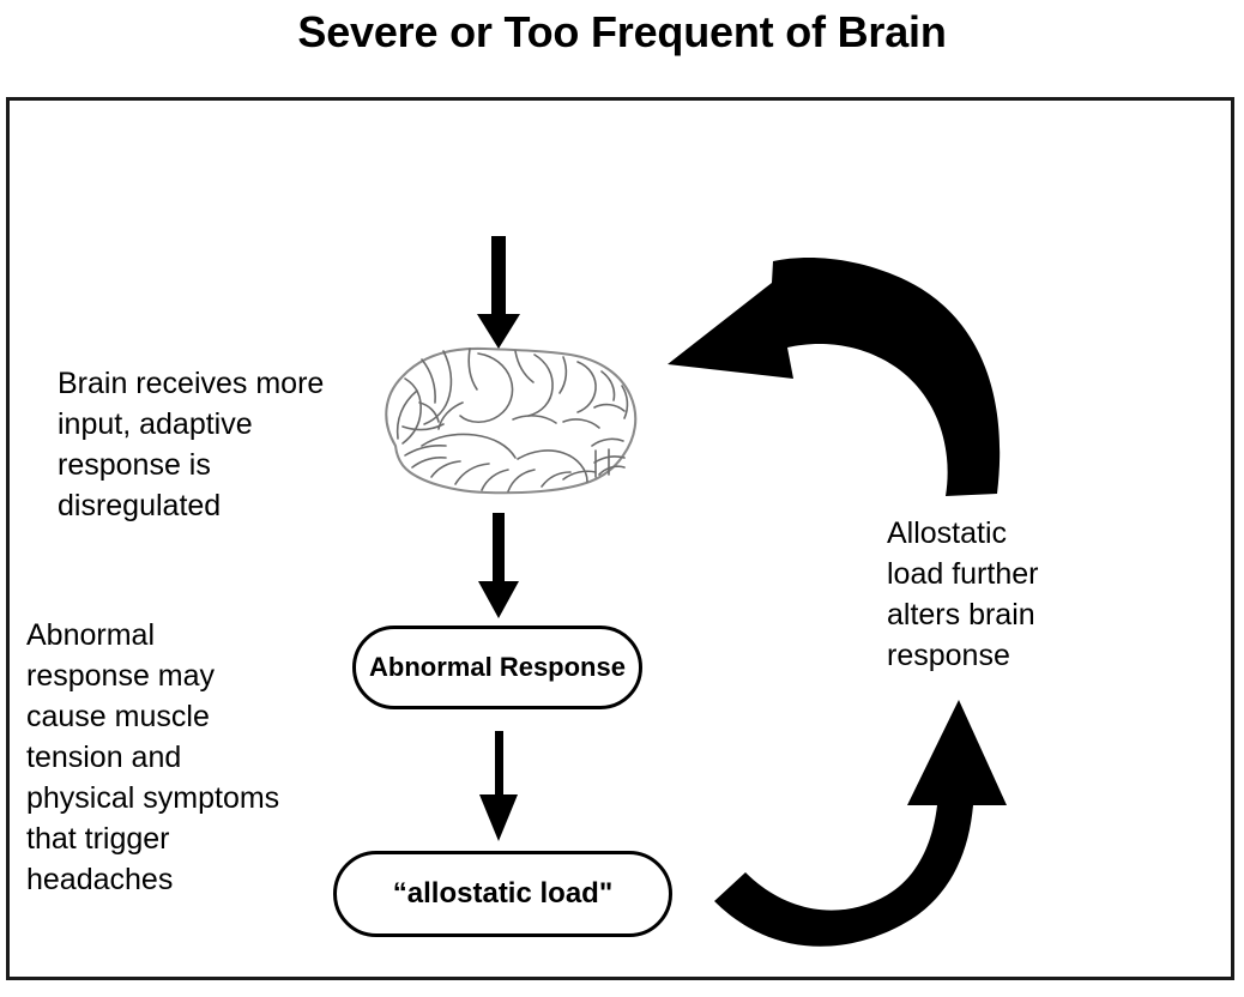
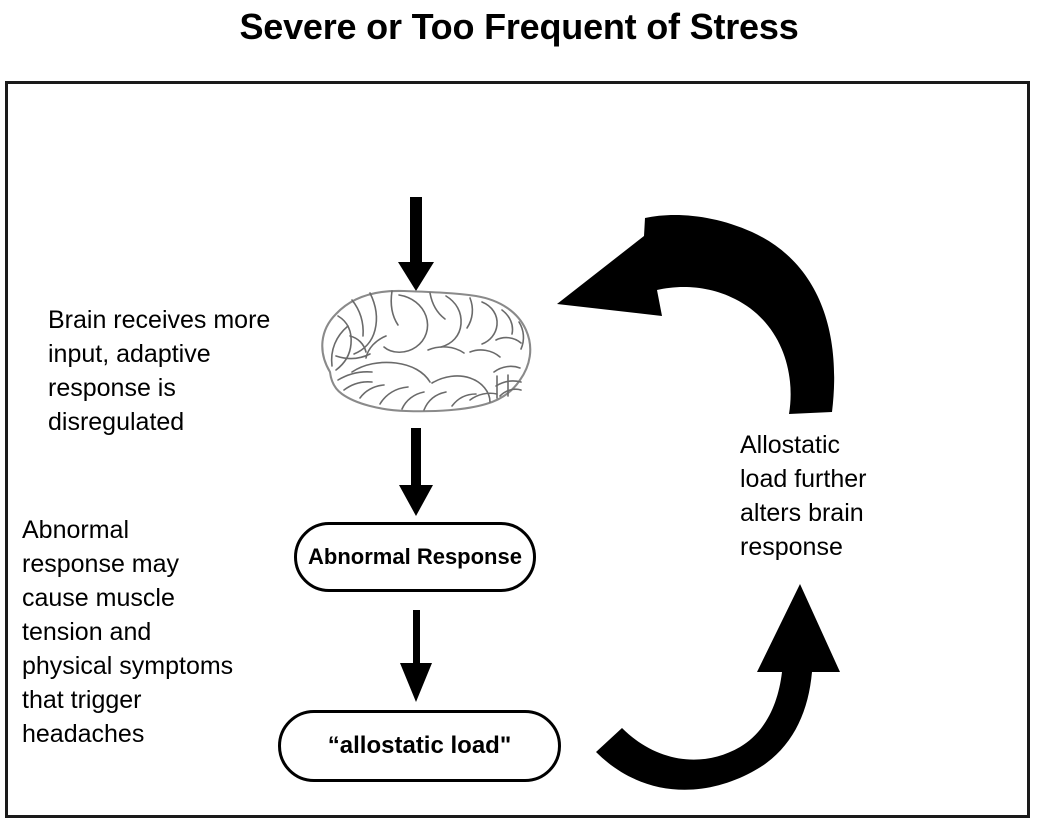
- Severe or Too Frequent of Brain
+ Severe or Too Frequent of Stress
  Abnormal Response
  “allostatic load"
  Brain receives more
  input, adaptive
  response is
  disregulated
  Abnormal
  response may
  cause muscle
  tension and
  physical symptoms
  that trigger
  headaches
  Allostatic
  load further
  alters brain
  response
